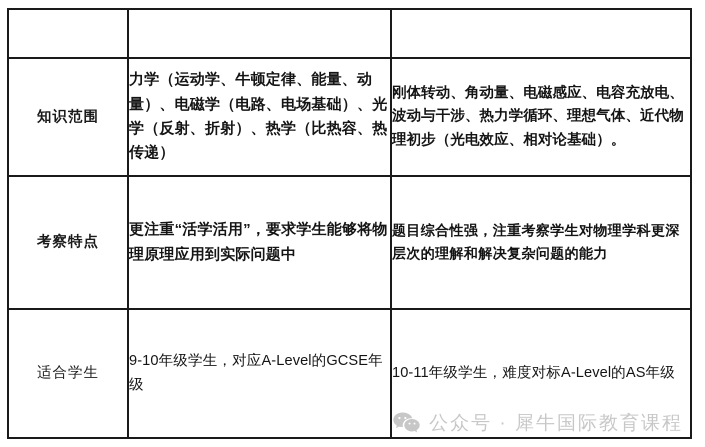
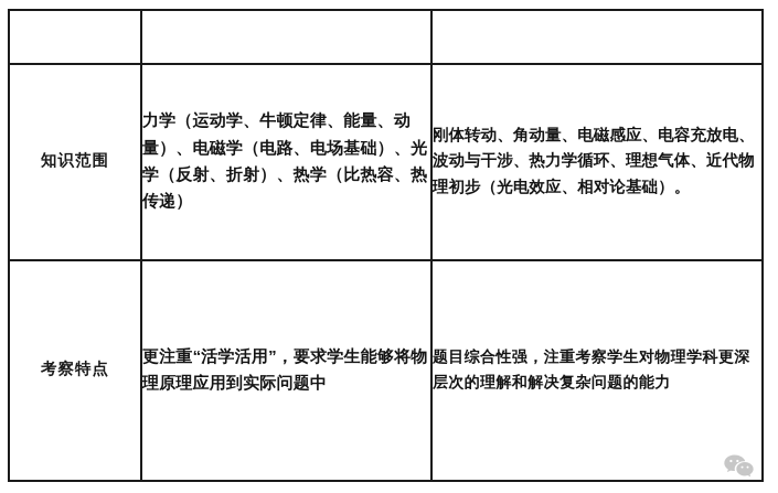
  知识范围	力学（运动学、牛顿定律、能量、动量）、电磁学（电路、电场基础）、光学（反射、折射）、热学（比热容、热传递）	刚体转动、角动量、电磁感应、电容充放电、波动与干涉、热力学循环、理想气体、近代物理初步（光电效应、相对论基础）。
  考察特点	更注重“活学活用”，要求学生能够将物理原理应用到实际问题中	题目综合性强，注重考察学生对物理学科更深层次的理解和解决复杂问题的能力
- 适合学生	9-10年级学生，对应A-Level的GCSE年级	10-11年级学生，难度对标A-Level的AS年级
- 公众号 · 犀牛国际教育课程
